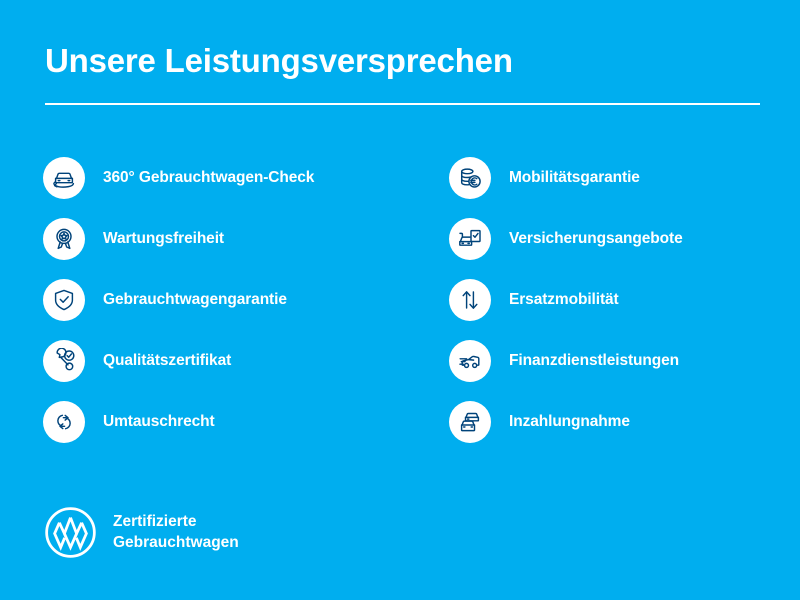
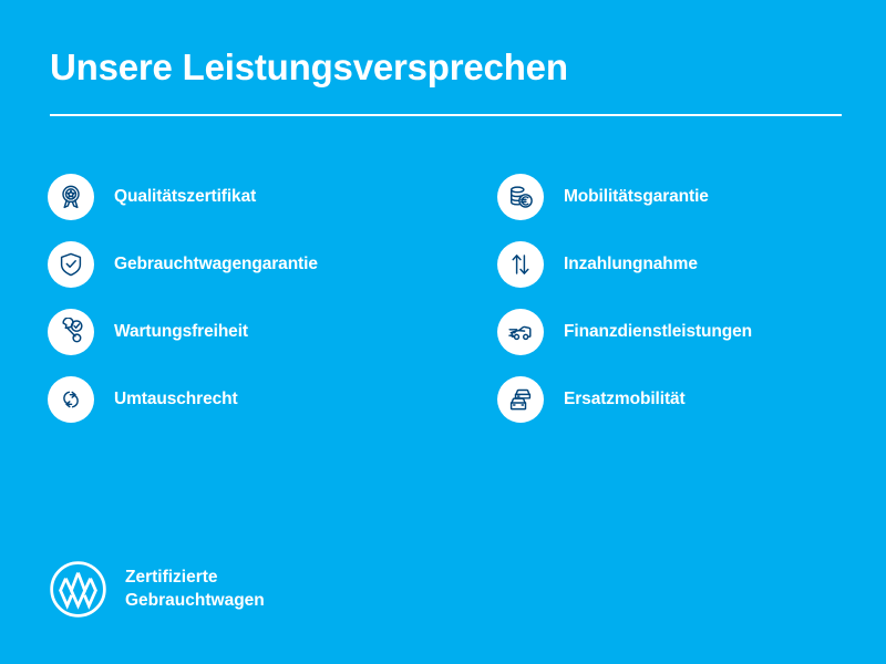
  Unsere Leistungsversprechen
- 360° Gebrauchtwagen-Check
- Wartungsfreiheit
+ Qualitätszertifikat
  Gebrauchtwagengarantie
- Qualitätszertifikat
+ Wartungsfreiheit
  Umtauschrecht
  Mobilitätsgarantie
- Versicherungsangebote
- Ersatzmobilität
+ Inzahlungnahme
  Finanzdienstleistungen
- Inzahlungnahme
+ Ersatzmobilität
  Zertifizierte
  Gebrauchtwagen
